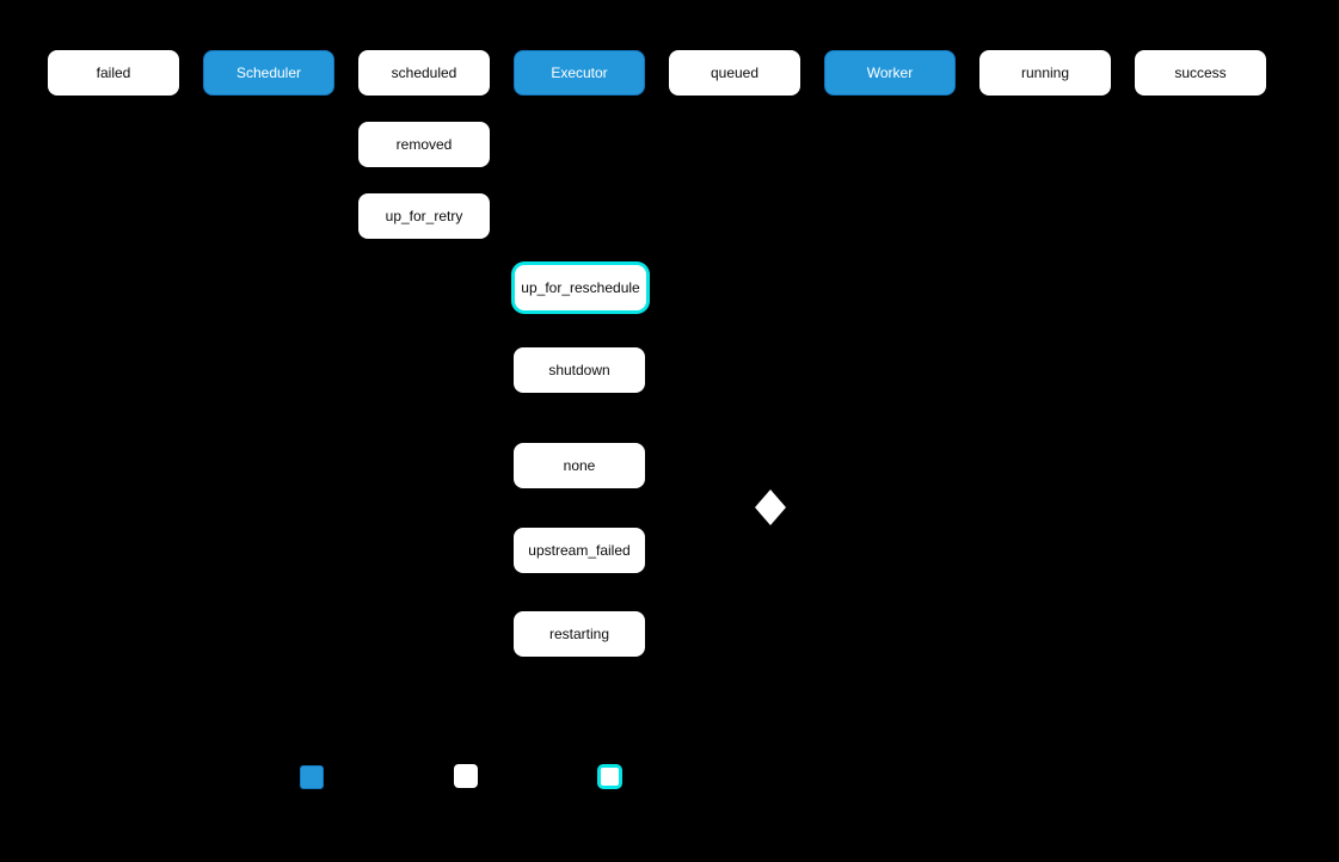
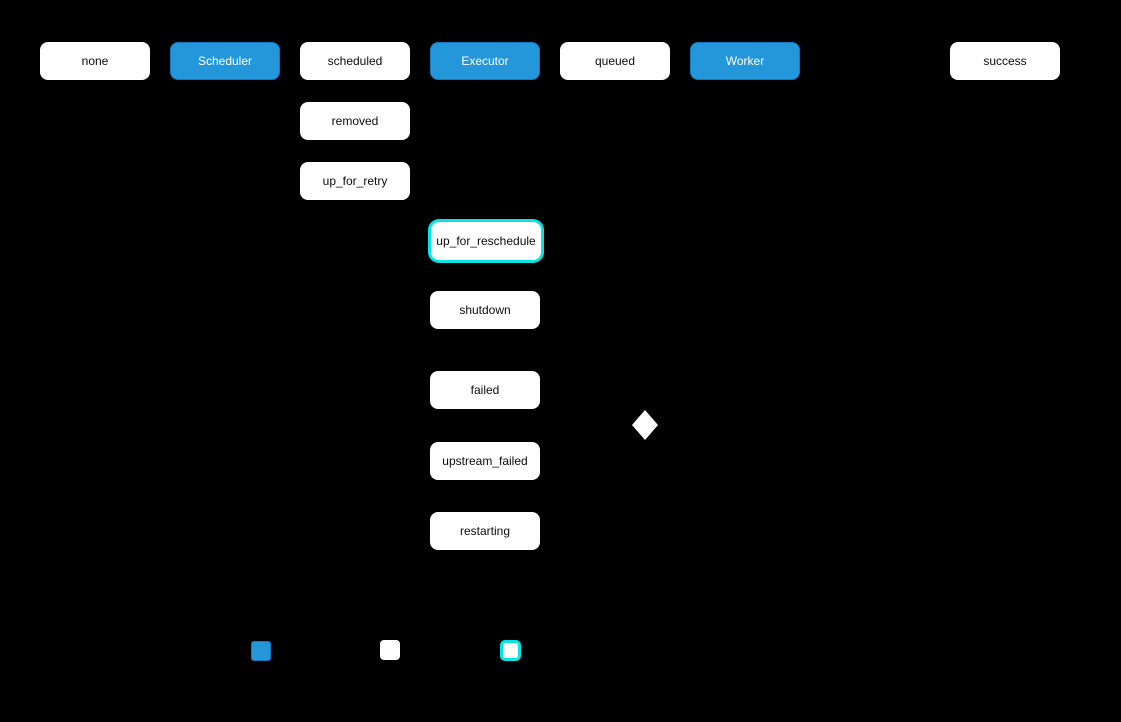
- failed
+ none
  Scheduler
  scheduled
  Executor
  queued
  Worker
- running
  success
  removed
  up_for_retry
  up_for_reschedule
  shutdown
- none
+ failed
  upstream_failed
  restarting
